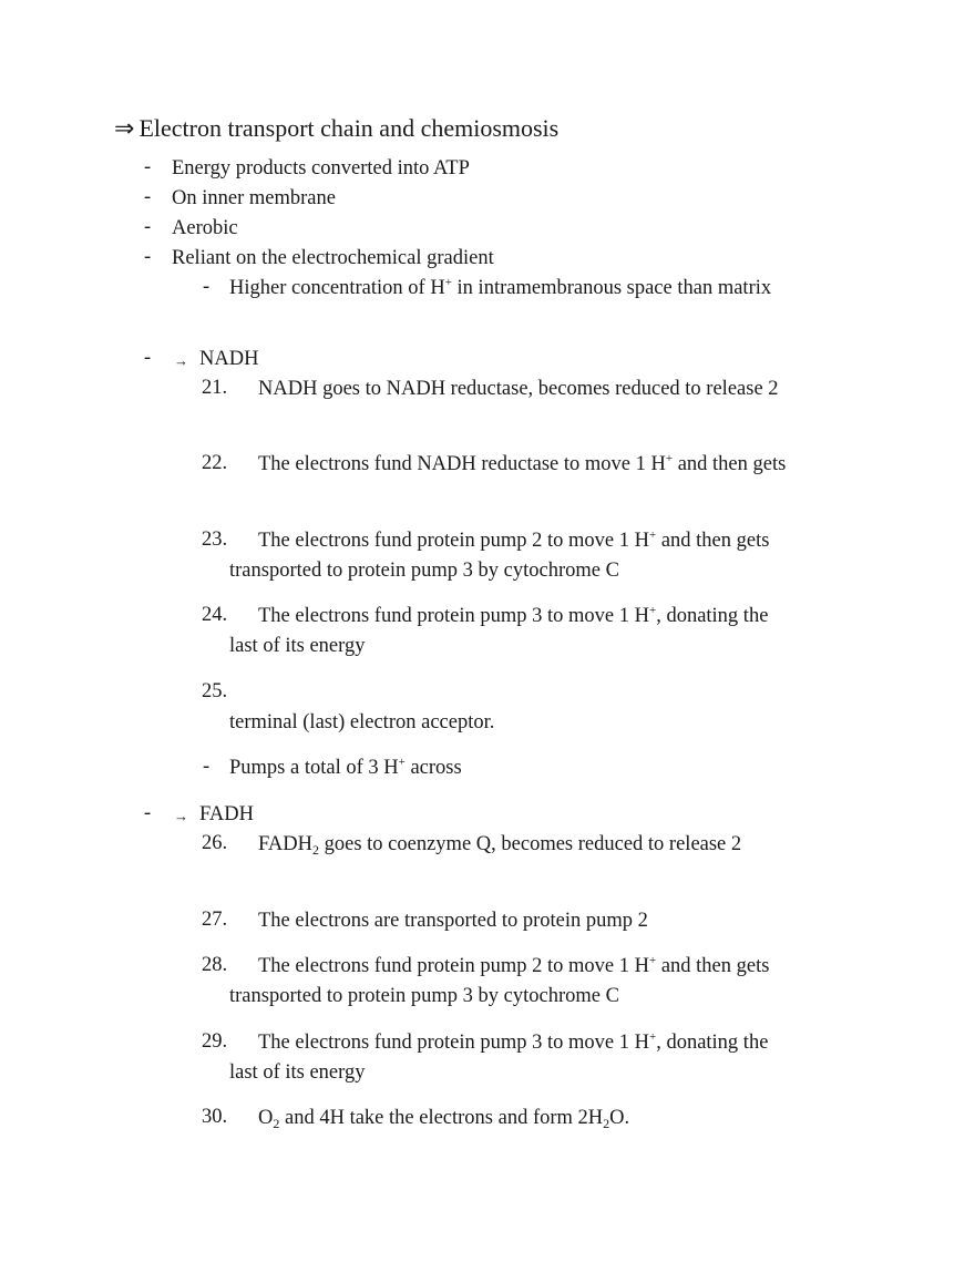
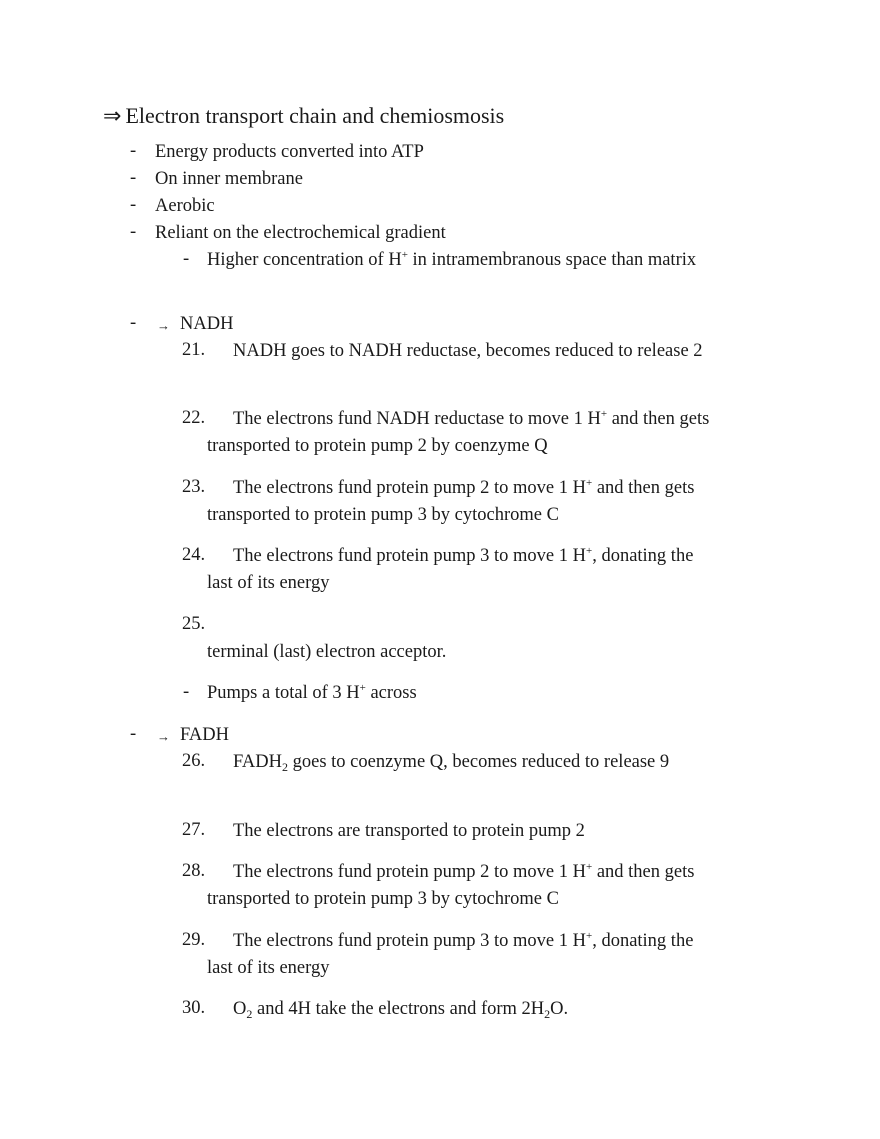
  ⇒ Electron transport chain and chemiosmosis
  -
  Energy products converted into ATP
  -
  On inner membrane
  -
  Aerobic
  -
  Reliant on the electrochemical gradient
  -
  Higher concentration of H+ in intramembranous space than matrix
  -
  →
  NADH
  21.
  NADH goes to NADH reductase, becomes reduced to release 2
  22.
  The electrons fund NADH reductase to move 1 H+ and then gets
+ transported to protein pump 2 by coenzyme Q
  23.
  The electrons fund protein pump 2 to move 1 H+ and then gets
  transported to protein pump 3 by cytochrome C
  24.
  The electrons fund protein pump 3 to move 1 H+, donating the
  last of its energy
  25.
  terminal (last) electron acceptor.
  -
  Pumps a total of 3 H+ across
  -
  →
  FADH
  26.
- FADH2 goes to coenzyme Q, becomes reduced to release 2
+ FADH2 goes to coenzyme Q, becomes reduced to release 9
  27.
  The electrons are transported to protein pump 2
  28.
  The electrons fund protein pump 2 to move 1 H+ and then gets
  transported to protein pump 3 by cytochrome C
  29.
  The electrons fund protein pump 3 to move 1 H+, donating the
  last of its energy
  30.
  O2 and 4H take the electrons and form 2H2O.
